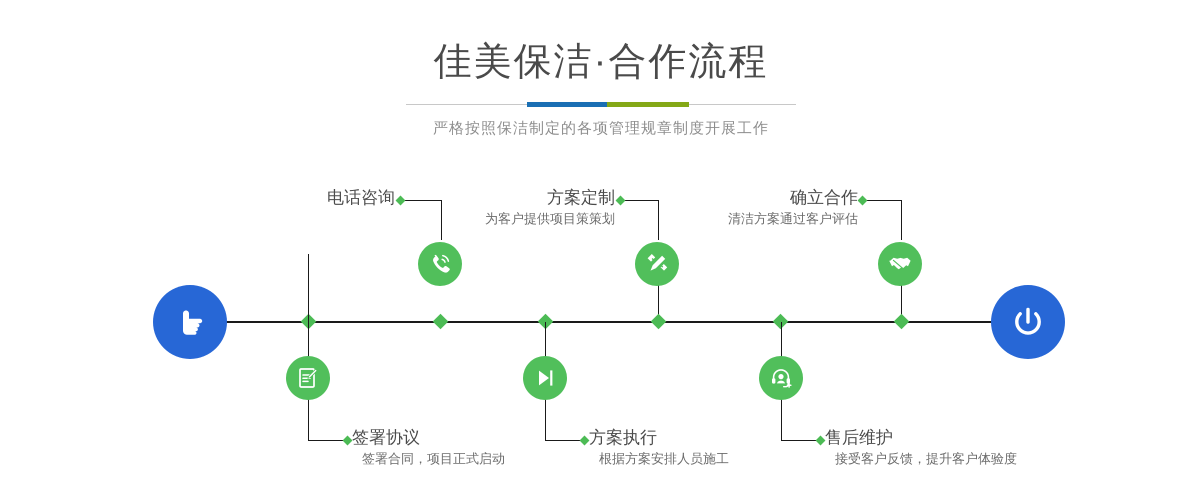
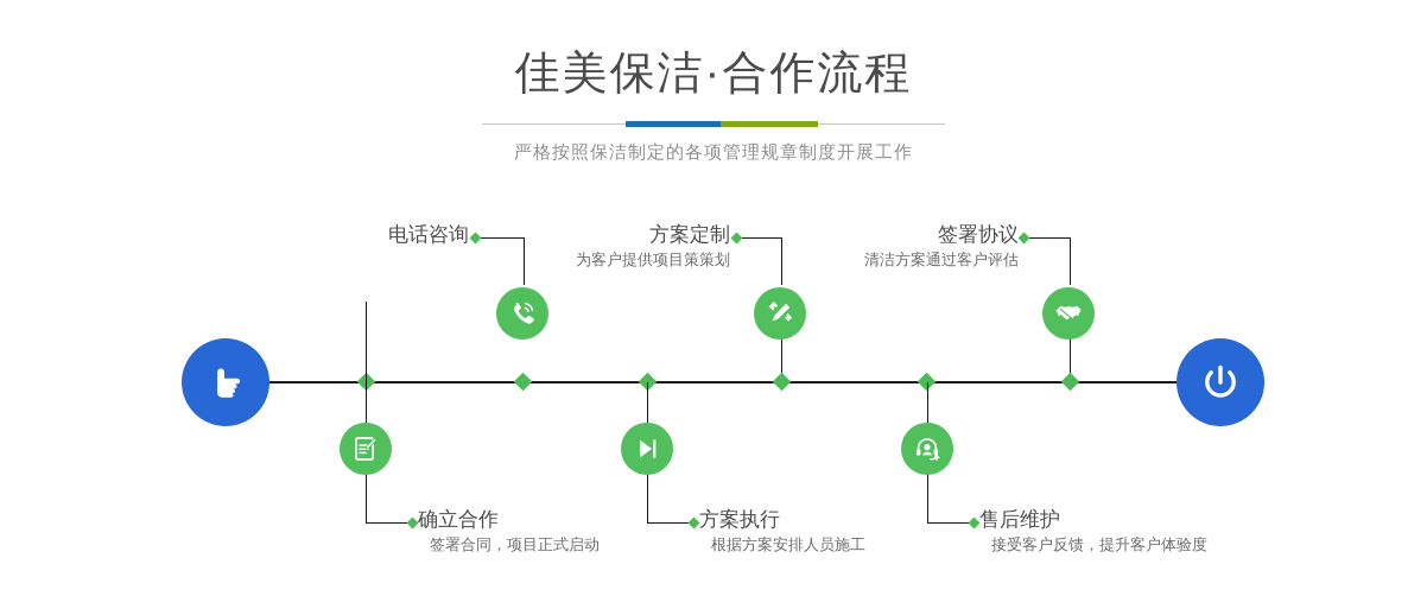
  佳美保洁·合作流程
  严格按照保洁制定的各项管理规章制度开展工作
  电话咨询
- 签署协议
+ 确立合作
  签署合同，项目正式启动
  方案定制
  为客户提供项目策策划
  方案执行
  根据方案安排人员施工
- 确立合作
+ 签署协议
  清洁方案通过客户评估
  售后维护
  接受客户反馈，提升客户体验度
